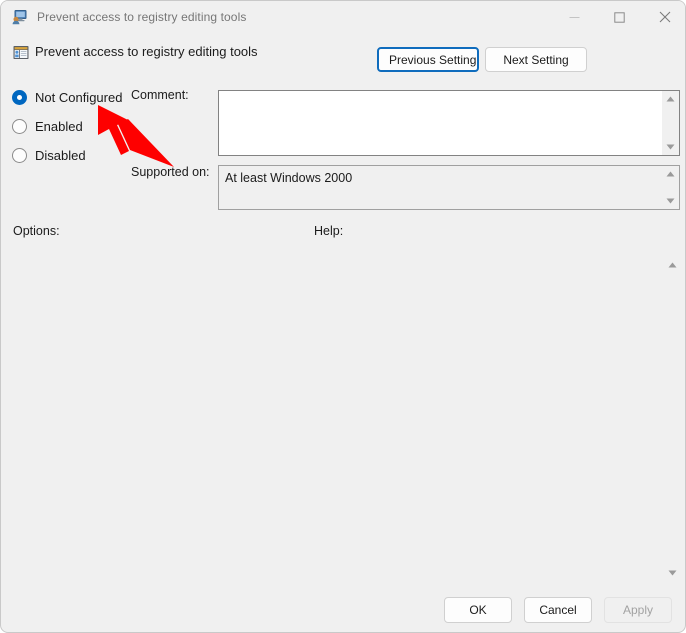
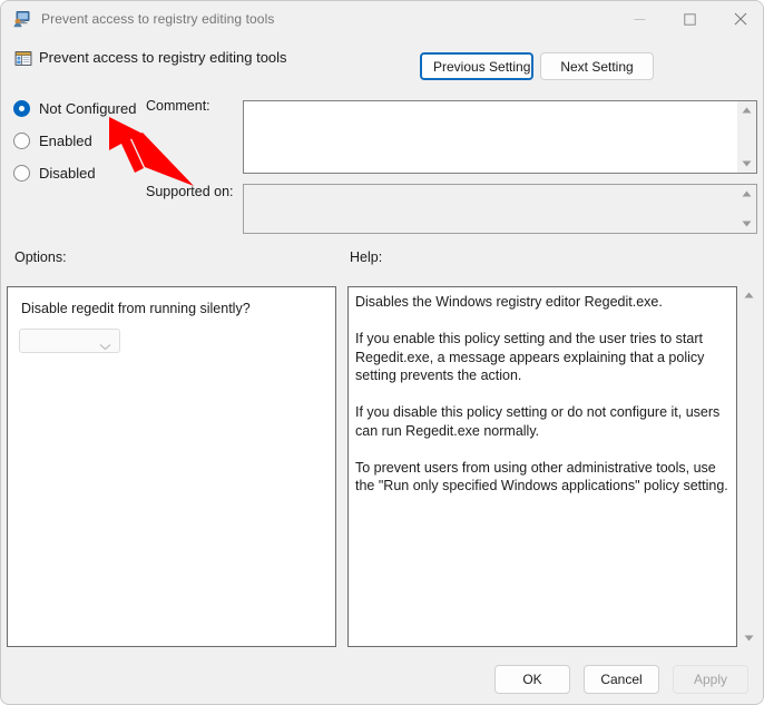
  Prevent access to registry editing tools
  Prevent access to registry editing tools
  Previous Setting
  Next Setting
  Not Configured
  Enabled
  Disabled
  Comment:
  Supported on:
- At least Windows 2000
  Options:
+ Disable regedit from running silently?
  Help:
+ Disables the Windows registry editor Regedit.exe.
+ If you enable this policy setting and the user tries to start Regedit.exe, a message appears explaining that a policy setting prevents the action.
+ If you disable this policy setting or do not configure it, users can run Regedit.exe normally.
+ To prevent users from using other administrative tools, use the "Run only specified Windows applications" policy setting.
  OK
  Cancel
  Apply
